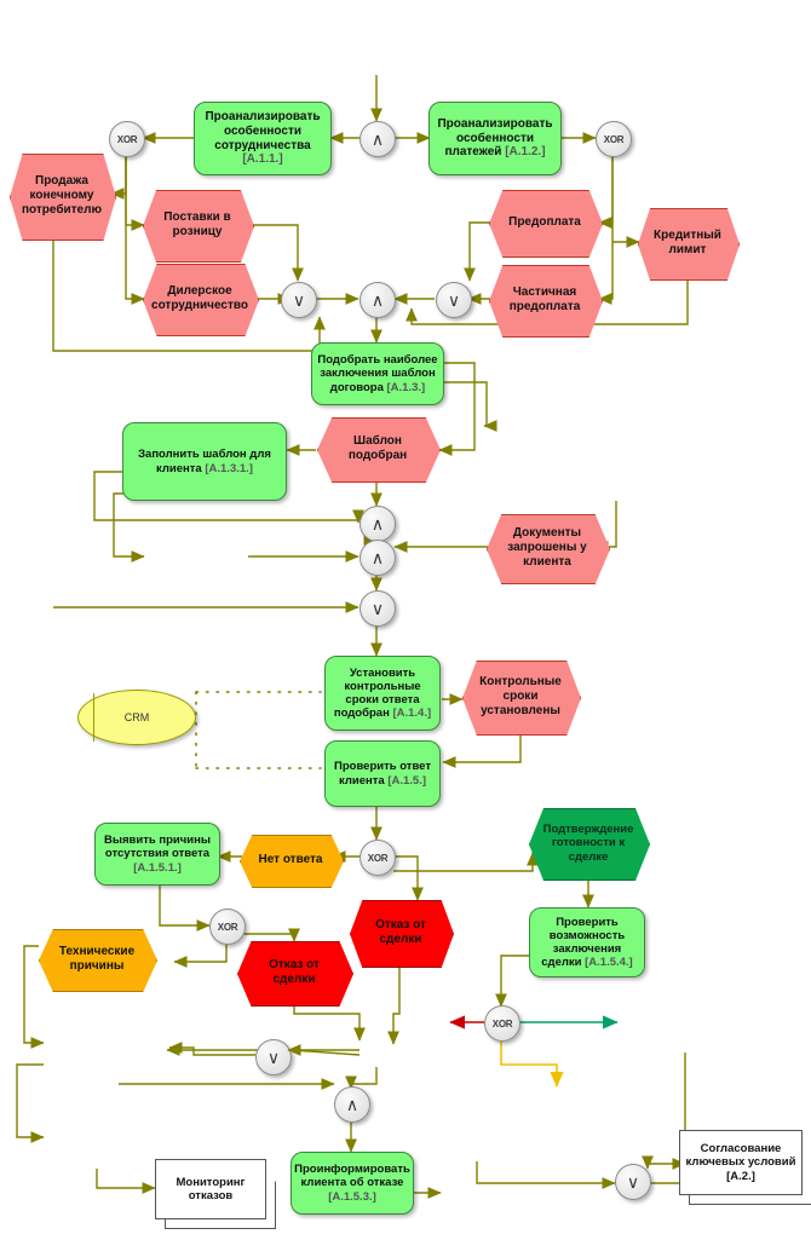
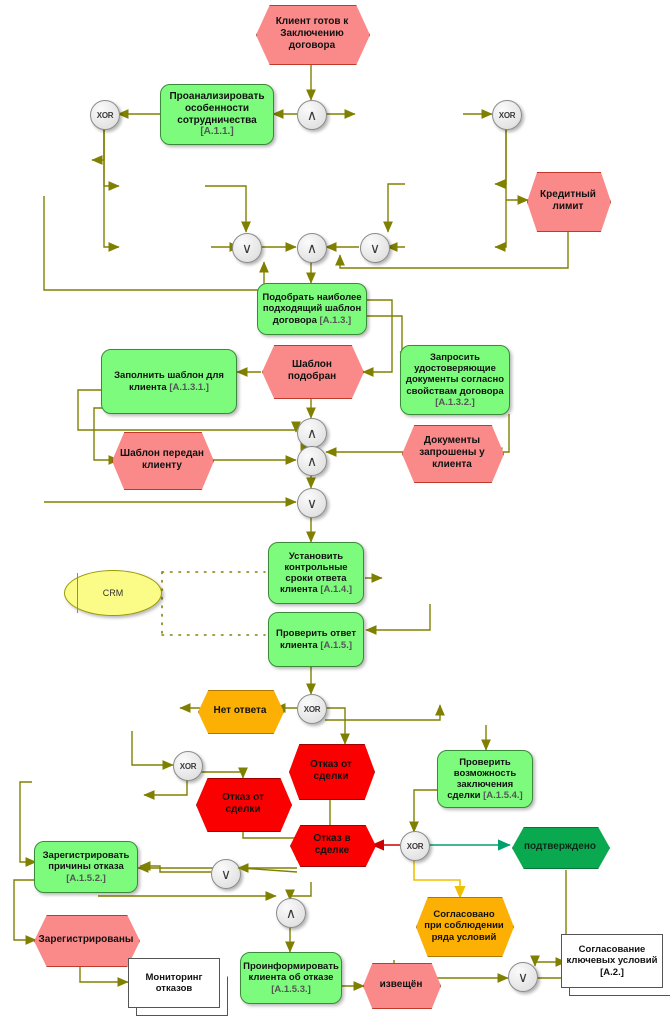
+ Клиент готов к Заключению договора
  Проанализировать особенности сотрудничества [A.1.1.]
- Проанализировать особенности платежей [A.1.2.]
- Продажа конечному потребителю
- Поставки в розницу
- Дилерское сотрудничество
- Предоплата
- Частичная предоплата
  Кредитный лимит
- Подобрать наиболее заключения шаблон договора [A.1.3.]
+ Подобрать наиболее подходящий шаблон договора [A.1.3.]
  Шаблон подобран
  Заполнить шаблон для клиента [A.1.3.1.]
+ Запросить удостоверяющие документы согласно свойствам договора [A.1.3.2.]
+ Шаблон передан клиенту
  Документы запрошены у клиента
  CRM
- Установить контрольные сроки ответа подобран [A.1.4.]
+ Установить контрольные сроки ответа клиента [A.1.4.]
- Контрольные сроки установлены
  Проверить ответ клиента [A.1.5.]
- Выявить причины отсутствия ответа [A.1.5.1.]
  Нет ответа
- Подтверждение готовности к сделке
  Проверить возможность заключения сделки [A.1.5.4.]
  Отказ от сделки
- Технические причины
  Отказ от сделки
+ Отказ в сделке
+ подтверждено
+ Согласовано при соблюдении ряда условий
+ Зарегистрировать причины отказа [A.1.5.2.]
+ Зарегистрированы
  Мониторинг отказов
  Проинформировать клиента об отказе [A.1.5.3.]
+ извещён
  Согласование ключевых условий
  [A.2.]
  ∧
  XOR
  XOR
  ∨
  ∧
  ∨
  ∧
  ∧
  ∨
  XOR
  XOR
  XOR
  ∨
  ∧
  ∨
